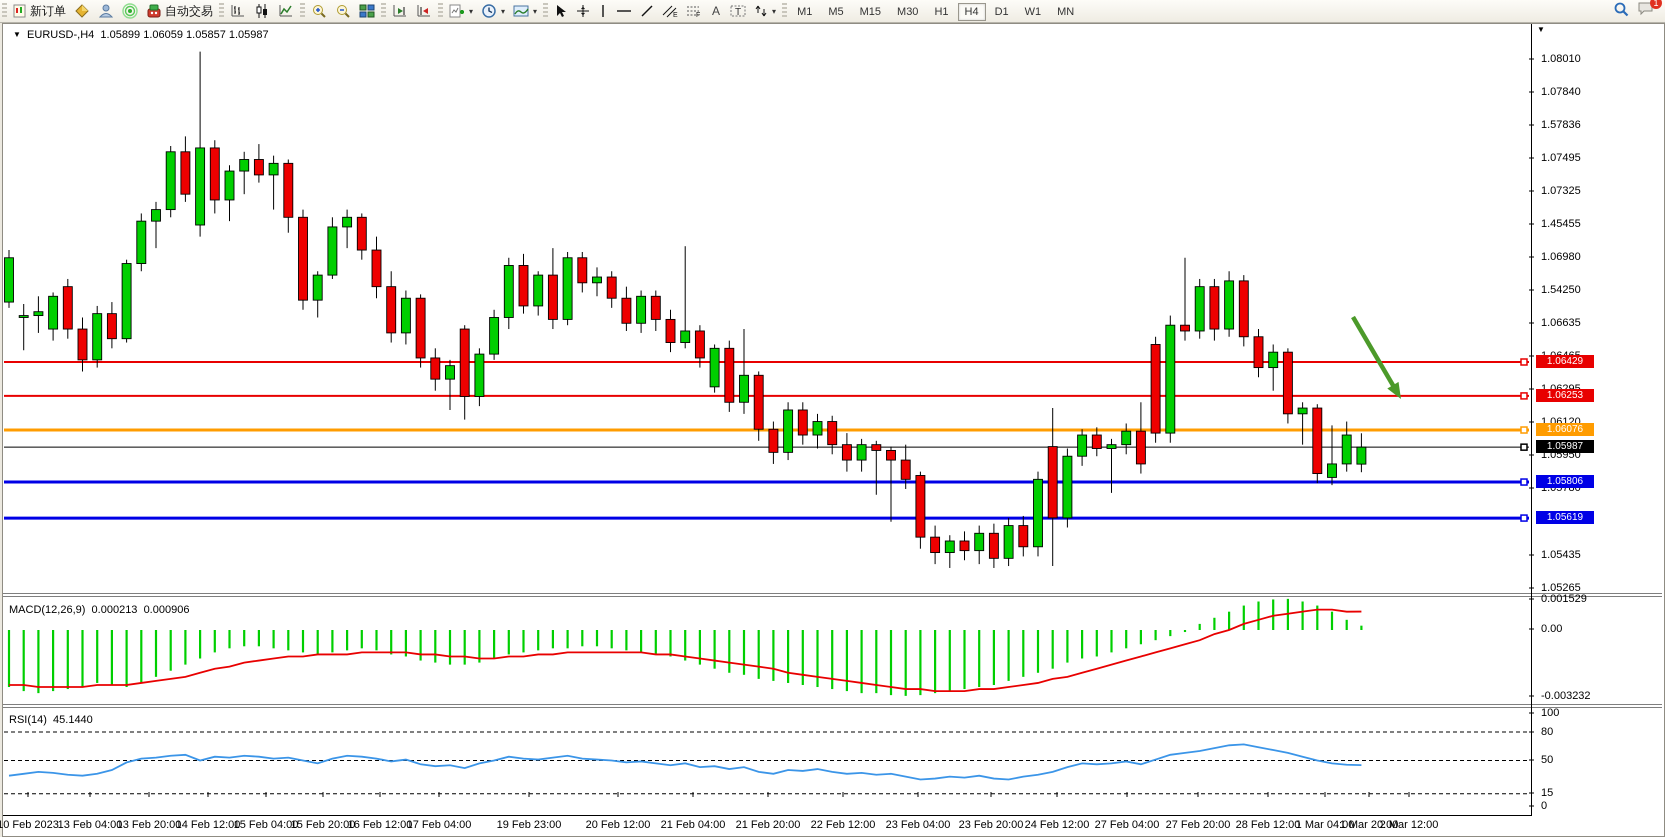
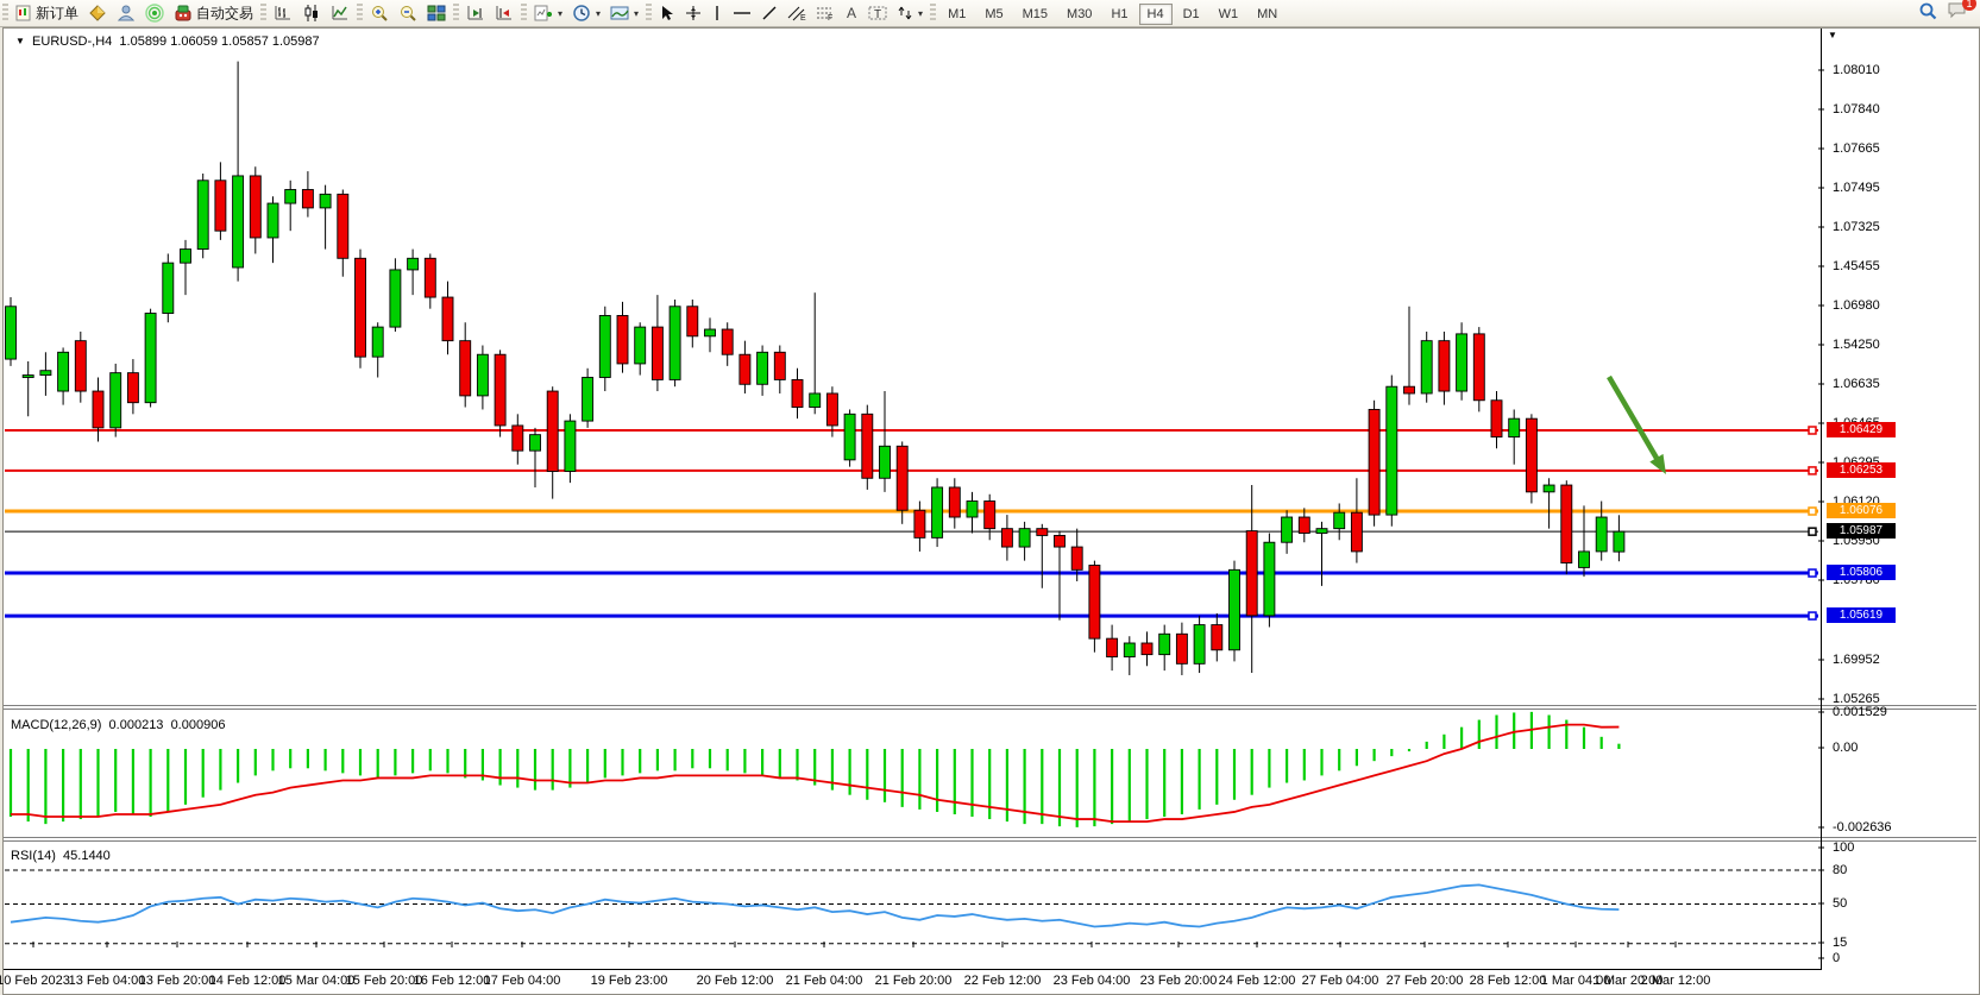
  新订单
  自动交易
  ▾
  ▾
  ▾
  A
  T
  ▾
  M1 M5 M15 M30 H1 H4 D1 W1 MN
  1
  ▼ EURUSD-,H4 1.05899 1.06059 1.05857 1.05987
  MACD(12,26,9) 0.000213 0.000906
  RSI(14) 45.1440
  ▼
  1.08010
  1.07840
- 1.57836
+ 1.07665
  1.07495
  1.07325
  1.45455
  1.06980
  1.54250
  1.06635
  1.06120
  1.05950
- 1.05435
+ 1.69952
  1.05265
  0.001529
  0.00
- -0.003232
+ -0.002636
  100
  80
  50
  15
  0
  10 Feb 2023
  13 Feb 04:00
  13 Feb 20:00
  14 Feb 12:00
- 15 Feb 04:00
+ 15 Mar 04:00
  15 Feb 20:00
  16 Feb 12:00
  17 Feb 04:00
  19 Feb 23:00
  20 Feb 12:00
  21 Feb 04:00
  21 Feb 20:00
  22 Feb 12:00
  23 Feb 04:00
  23 Feb 20:00
  24 Feb 12:00
  27 Feb 04:00
  27 Feb 20:00
  28 Feb 12:00
  1 Mar 04:00
  1 Mar 20:00
  2 Mar 12:00
  1.06429
  1.06253
  1.06076
  1.05987
  1.05806
  1.05619
